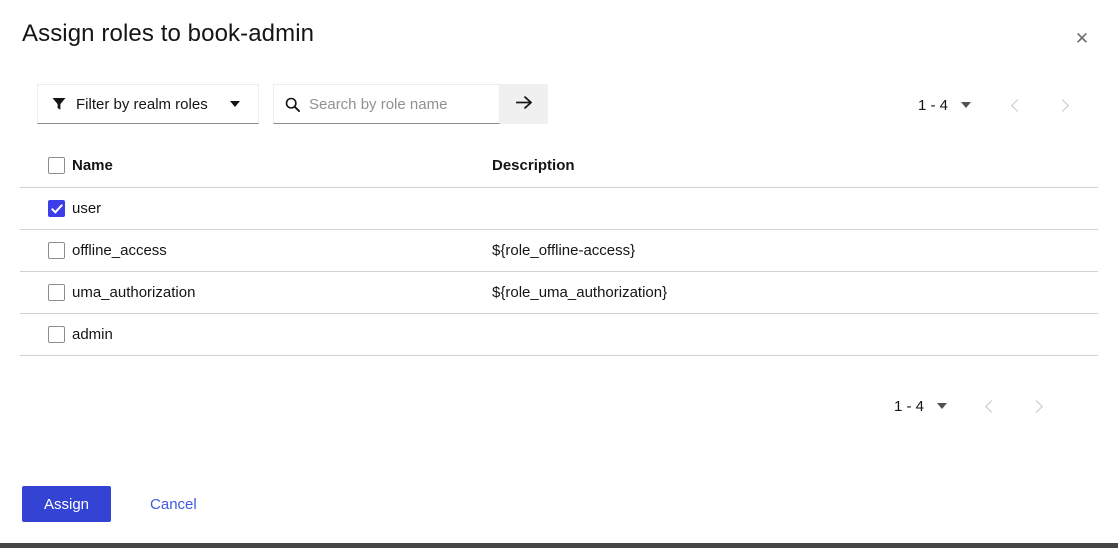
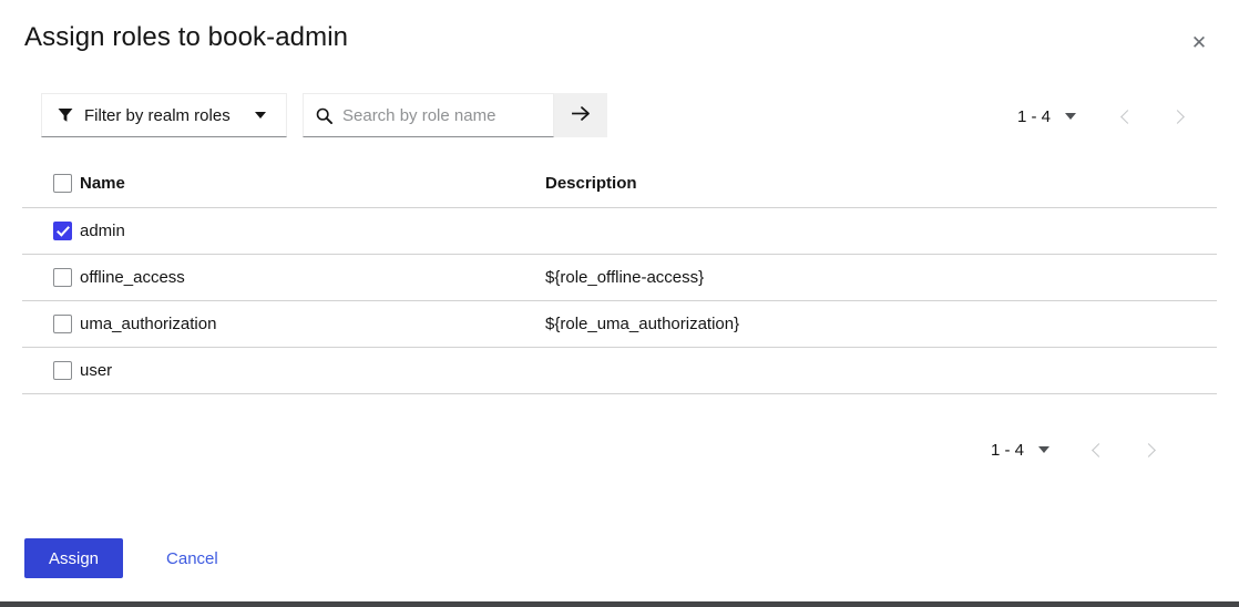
  Assign roles to book-admin
  ✕
  Filter by realm roles
  Search by role name
  1 - 4
  	Name	Description
- 	user
+ 	admin
  	offline_access	${role_offline-access}
  	uma_authorization	${role_uma_authorization}
- 	admin
+ 	user
  1 - 4
  Assign
  Cancel
